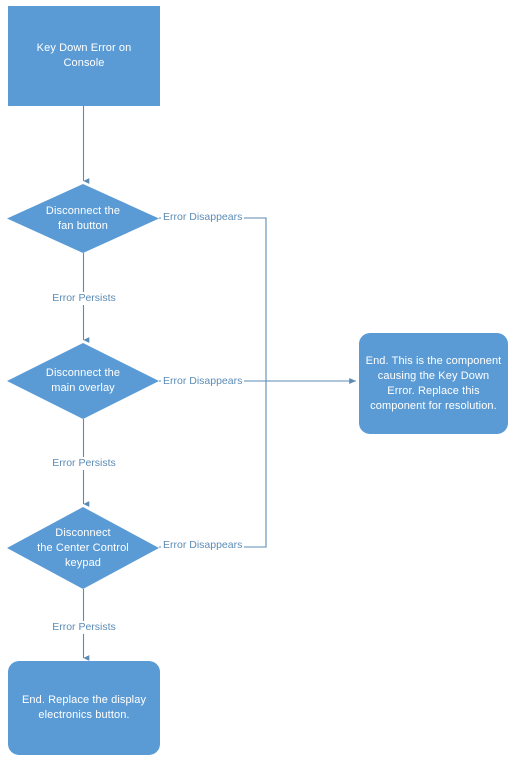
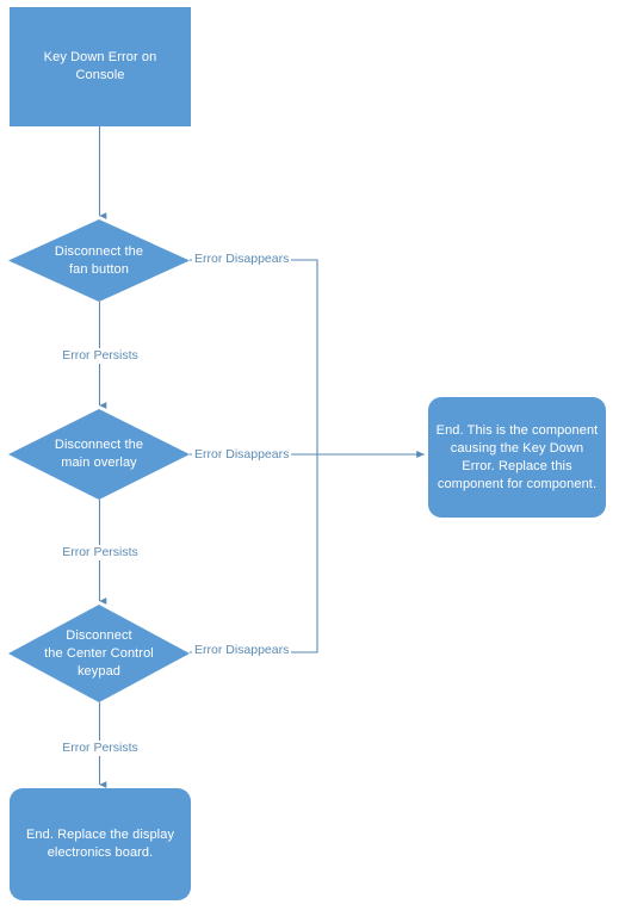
  Key Down Error on
  Console
  Disconnect the
  fan button
  Disconnect the
  main overlay
  Disconnect
  the Center Control
  keypad
- End. This is the component causing the Key Down Error. Replace this component for resolution.
+ End. This is the component causing the Key Down Error. Replace this component for component.
- End. Replace the display electronics button.
+ End. Replace the display electronics board.
  Error Persists
  Error Persists
  Error Persists
  Error Disappears
  Error Disappears
  Error Disappears
